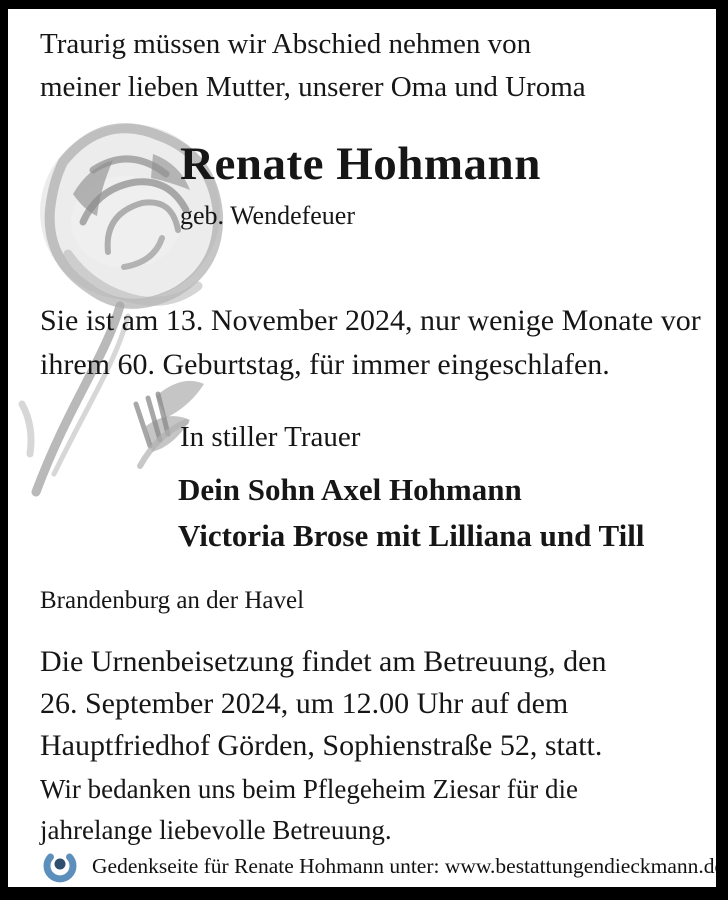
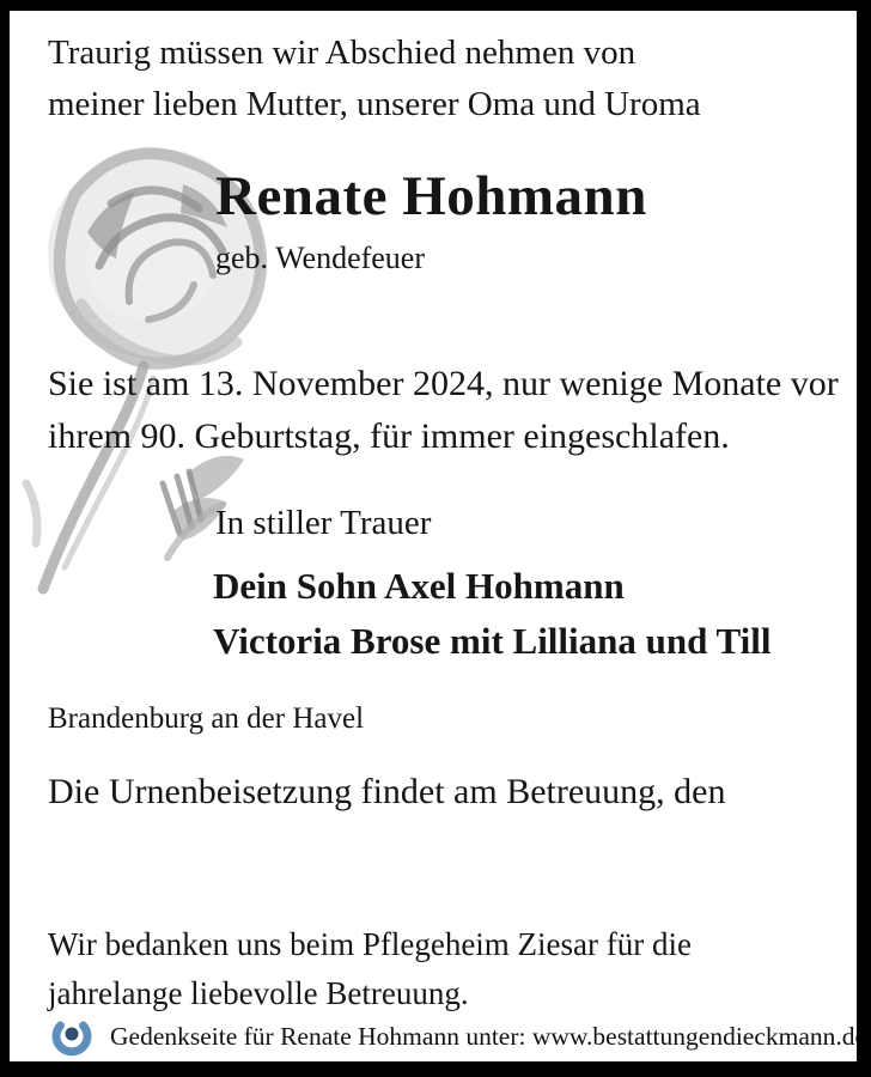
  Traurig müssen wir Abschied nehmen von
  meiner lieben Mutter, unserer Oma und Uroma
  Renate Hohmann
  geb. Wendefeuer
  Sie ist am 13. November 2024, nur wenige Monate vor
- ihrem 60. Geburtstag, für immer eingeschlafen.
+ ihrem 90. Geburtstag, für immer eingeschlafen.
  In stiller Trauer
  Dein Sohn Axel Hohmann
  Victoria Brose mit Lilliana und Till
  Brandenburg an der Havel
  Die Urnenbeisetzung findet am Betreuung, den
- 26. September 2024, um 12.00 Uhr auf dem
- Hauptfriedhof Görden, Sophienstraße 52, statt.
  Wir bedanken uns beim Pflegeheim Ziesar für die
  jahrelange liebevolle Betreuung.
  Gedenkseite für Renate Hohmann unter: www.bestattungendieckmann.d
